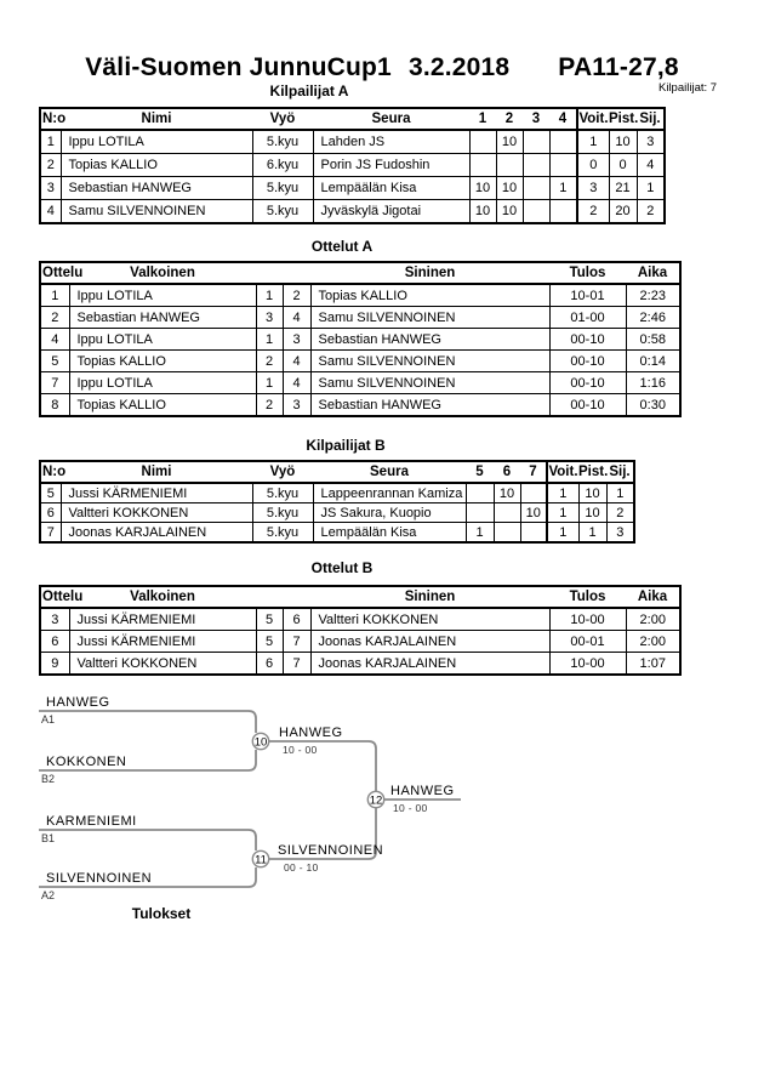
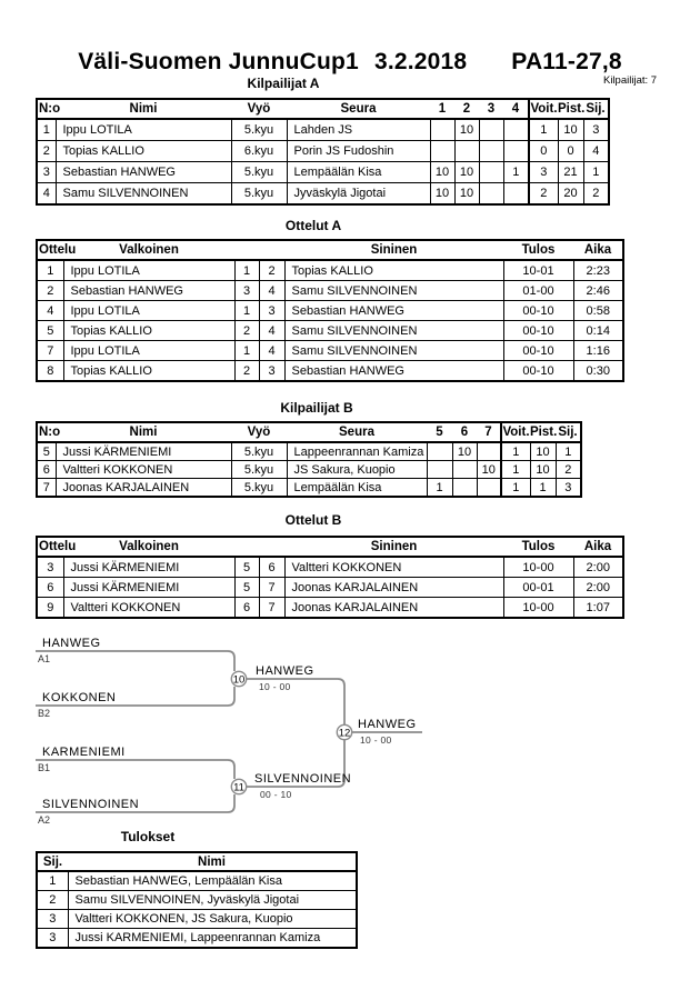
  Väli-Suomen JunnuCup1 3.2.2018 PA11-27,8
  Kilpailijat A
  Kilpailijat: 7
  N:o	Nimi	Vyö	Seura	1	2	3	4	Voit.	Pist.	Sij.
  1	Ippu LOTILA	5.kyu	Lahden JS		10			1	10	3
  2	Topias KALLIO	6.kyu	Porin JS Fudoshin					0	0	4
  3	Sebastian HANWEG	5.kyu	Lempäälän Kisa	10	10		1	3	21	1
  4	Samu SILVENNOINEN	5.kyu	Jyväskylä Jigotai	10	10			2	20	2
  Ottelut A
  Ottelu	Valkoinen			Sininen	Tulos	Aika
  1	Ippu LOTILA	1	2	Topias KALLIO	10-01	2:23
  2	Sebastian HANWEG	3	4	Samu SILVENNOINEN	01-00	2:46
  4	Ippu LOTILA	1	3	Sebastian HANWEG	00-10	0:58
  5	Topias KALLIO	2	4	Samu SILVENNOINEN	00-10	0:14
  7	Ippu LOTILA	1	4	Samu SILVENNOINEN	00-10	1:16
  8	Topias KALLIO	2	3	Sebastian HANWEG	00-10	0:30
  Kilpailijat B
  N:o	Nimi	Vyö	Seura	5	6	7	Voit.	Pist.	Sij.
  5	Jussi KÄRMENIEMI	5.kyu	Lappeenrannan Kamiza		10		1	10	1
  6	Valtteri KOKKONEN	5.kyu	JS Sakura, Kuopio			10	1	10	2
  7	Joonas KARJALAINEN	5.kyu	Lempäälän Kisa	1			1	1	3
  Ottelut B
  Ottelu	Valkoinen			Sininen	Tulos	Aika
  3	Jussi KÄRMENIEMI	5	6	Valtteri KOKKONEN	10-00	2:00
  6	Jussi KÄRMENIEMI	5	7	Joonas KARJALAINEN	00-01	2:00
  9	Valtteri KOKKONEN	6	7	Joonas KARJALAINEN	10-00	1:07
  HANWEG
  A1
  KOKKONEN
  B2
  10
  HANWEG
  10 - 00
  KARMENIEMI
  B1
  SILVENNOINEN
  A2
  11
  SILVENNOINEN
  00 - 10
  12
  HANWEG
  10 - 00
  Tulokset
+ Sij.	Nimi
+ 1	Sebastian HANWEG, Lempäälän Kisa
+ 2	Samu SILVENNOINEN, Jyväskylä Jigotai
+ 3	Valtteri KOKKONEN, JS Sakura, Kuopio
+ 3	Jussi KARMENIEMI, Lappeenrannan Kamiza
